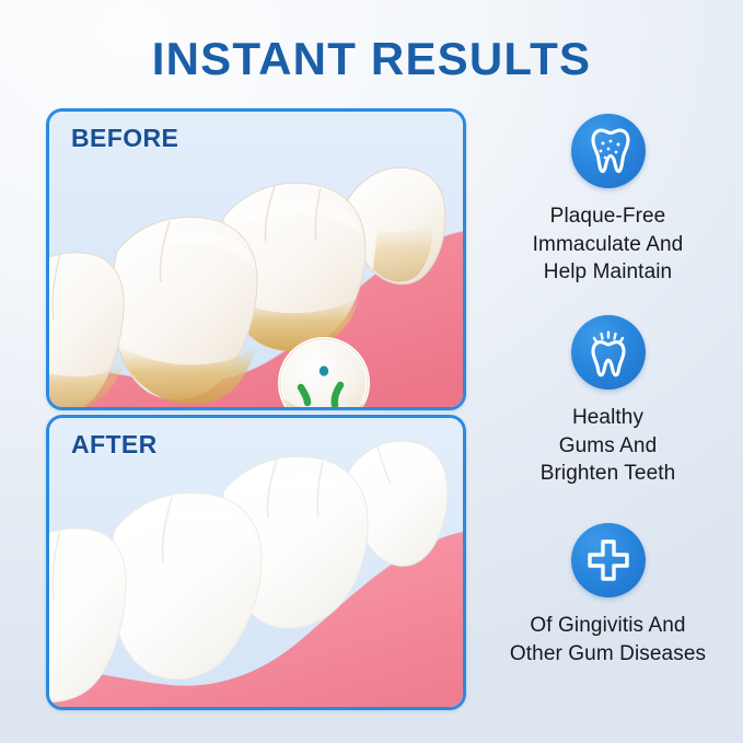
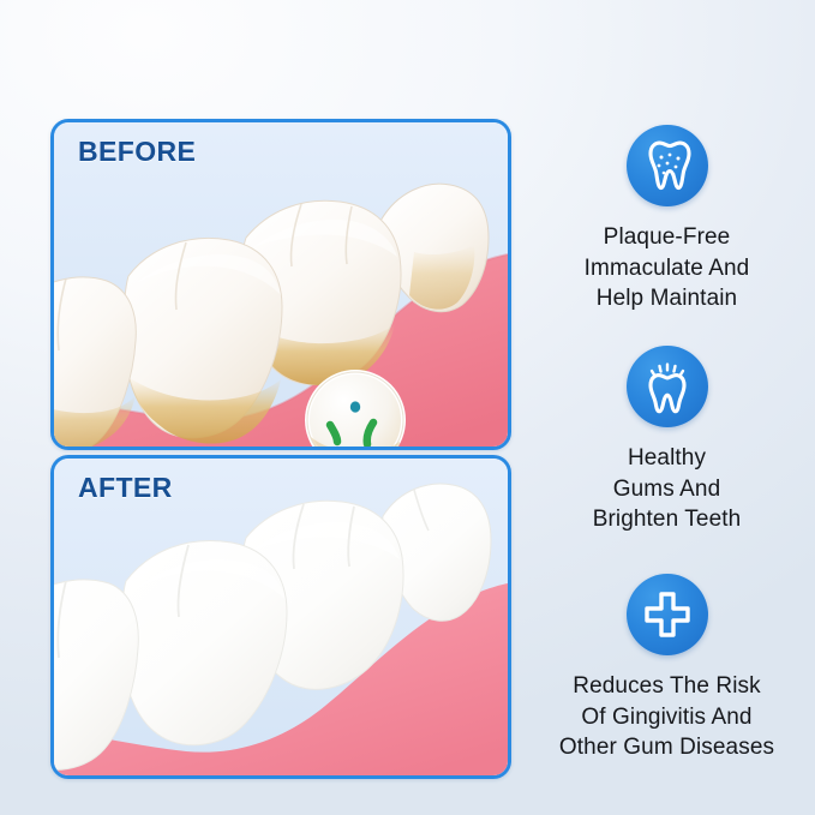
- INSTANT RESULTS
  BEFORE
  AFTER
  Plaque-Free
  Immaculate And
  Help Maintain
  Healthy
  Gums And
  Brighten Teeth
+ Reduces The Risk
  Of Gingivitis And
  Other Gum Diseases
